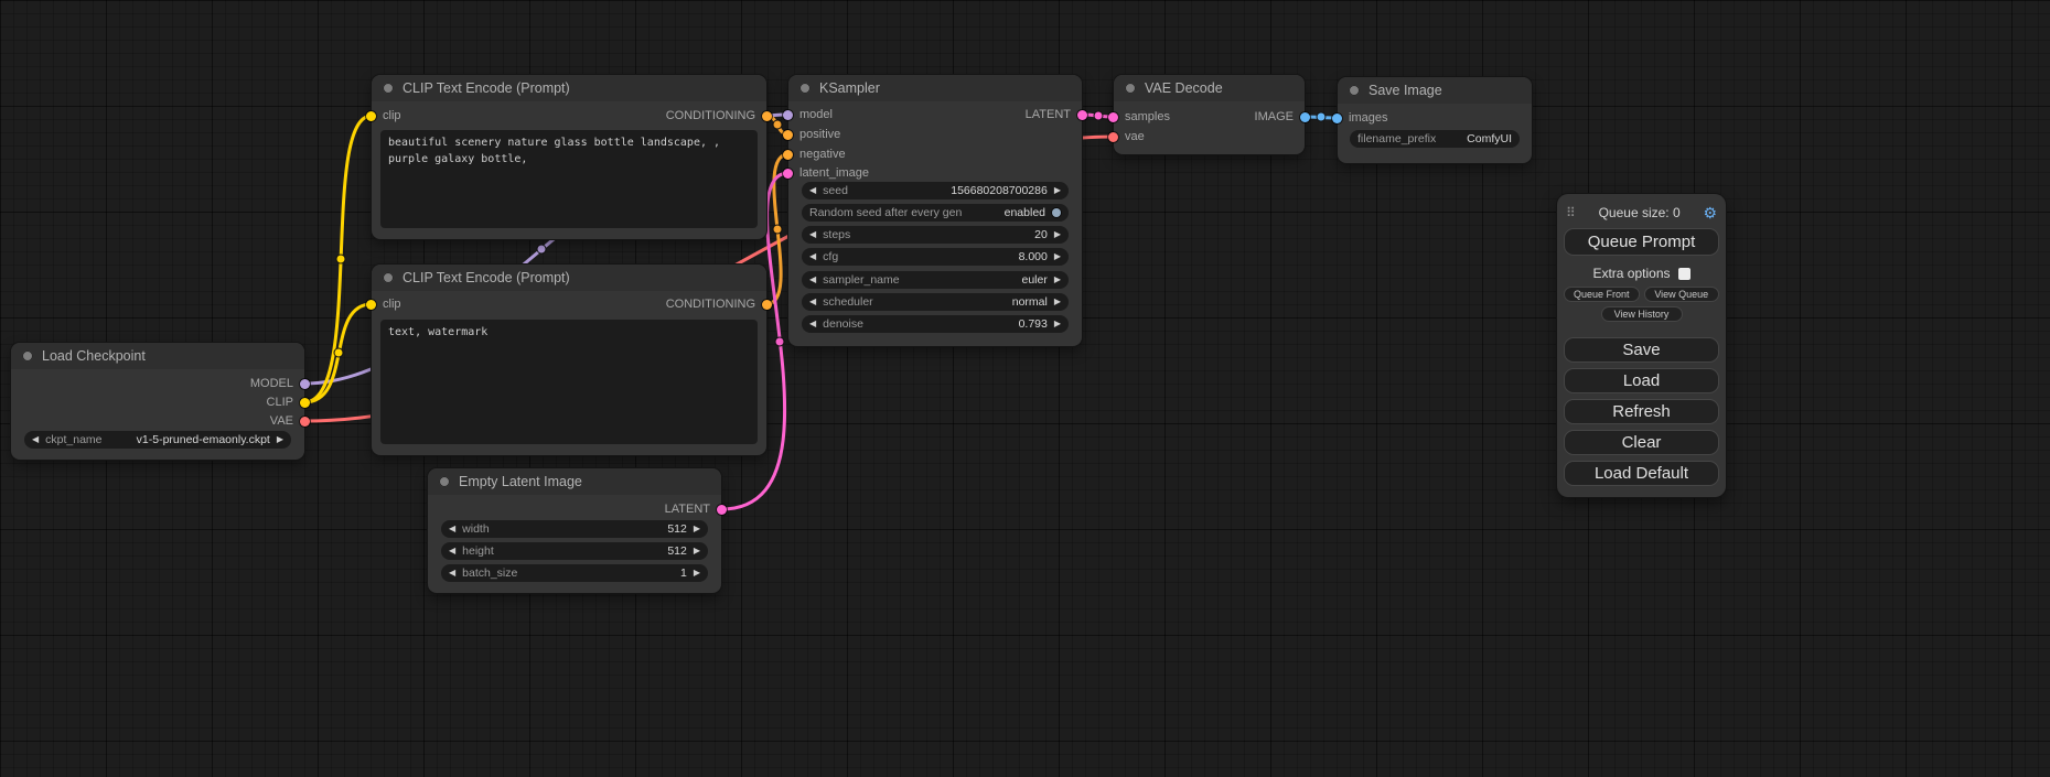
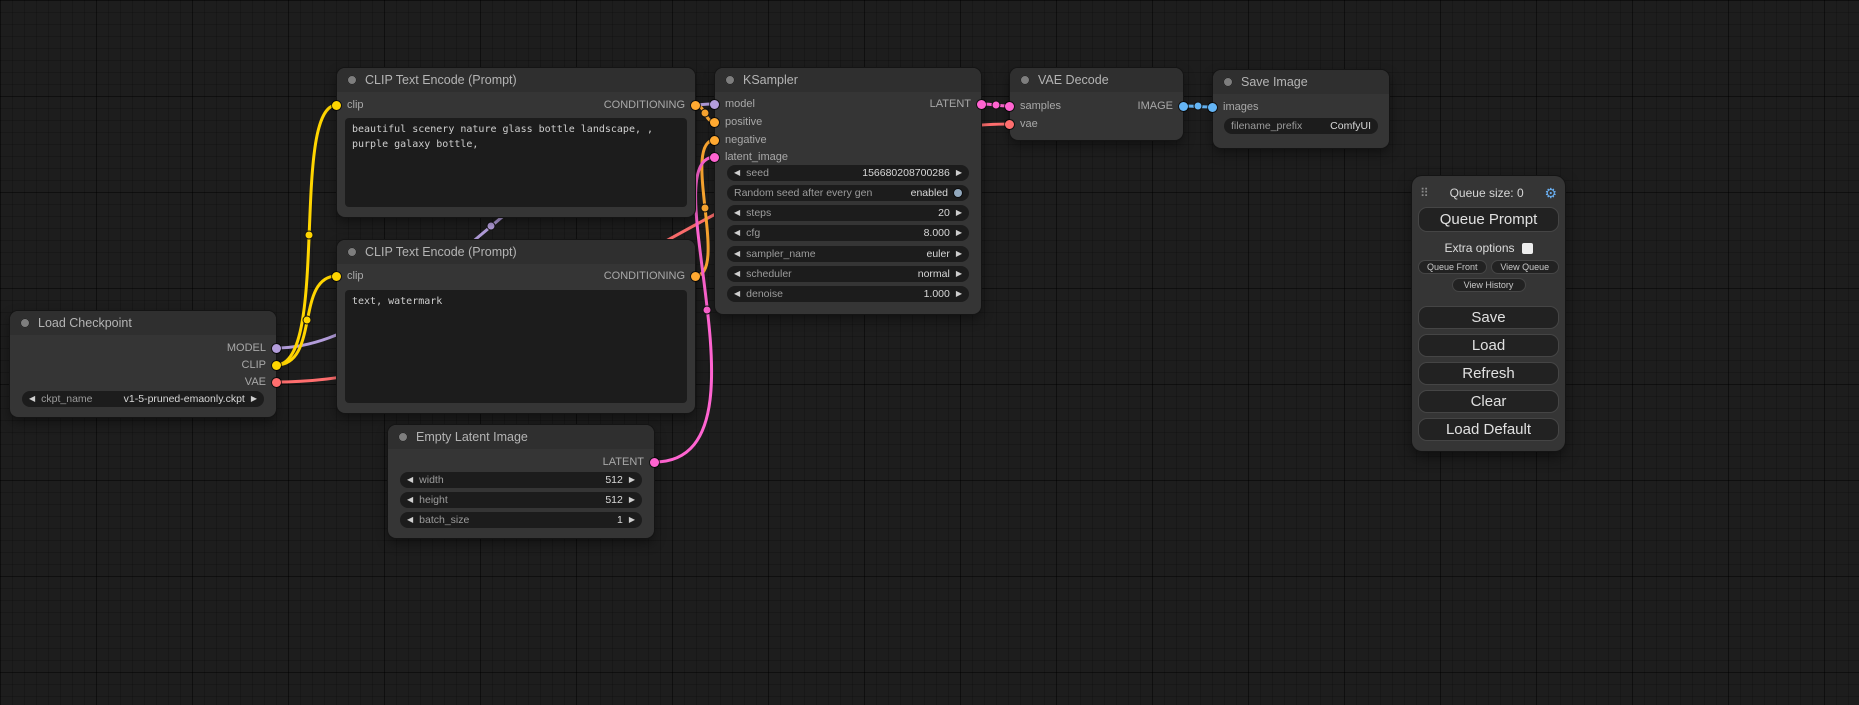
  Load Checkpoint
  MODEL
  CLIP
  VAE
  ◀
  ckpt_name
  v1-5-pruned-emaonly.ckpt
  ▶
  CLIP Text Encode (Prompt)
  clip
  CONDITIONING
  CLIP Text Encode (Prompt)
  clip
  CONDITIONING
  text, watermark
  Empty Latent Image
  LATENT
  ◀
  width
  512
  ▶
  ◀
  height
  512
  ▶
  ◀
  batch_size
  1
  ▶
  KSampler
  model
  positive
  negative
  latent_image
  LATENT
  ◀
  seed
  156680208700286
  ▶
  Random seed after every gen
  enabled
  ◀
  steps
  20
  ▶
  ◀
  cfg
  8.000
  ▶
  ◀
  sampler_name
  euler
  ▶
  ◀
  scheduler
  normal
  ▶
  ◀
  denoise
- 0.793
+ 1.000
  ▶
  VAE Decode
  samples
  vae
  IMAGE
  Save Image
  images
  filename_prefix
  ComfyUI
  ⠿
  Queue size: 0
  ⚙
  Queue Prompt
  Extra options
  Queue Front
  View Queue
  View History
  Save
  Load
  Refresh
  Clear
  Load Default
